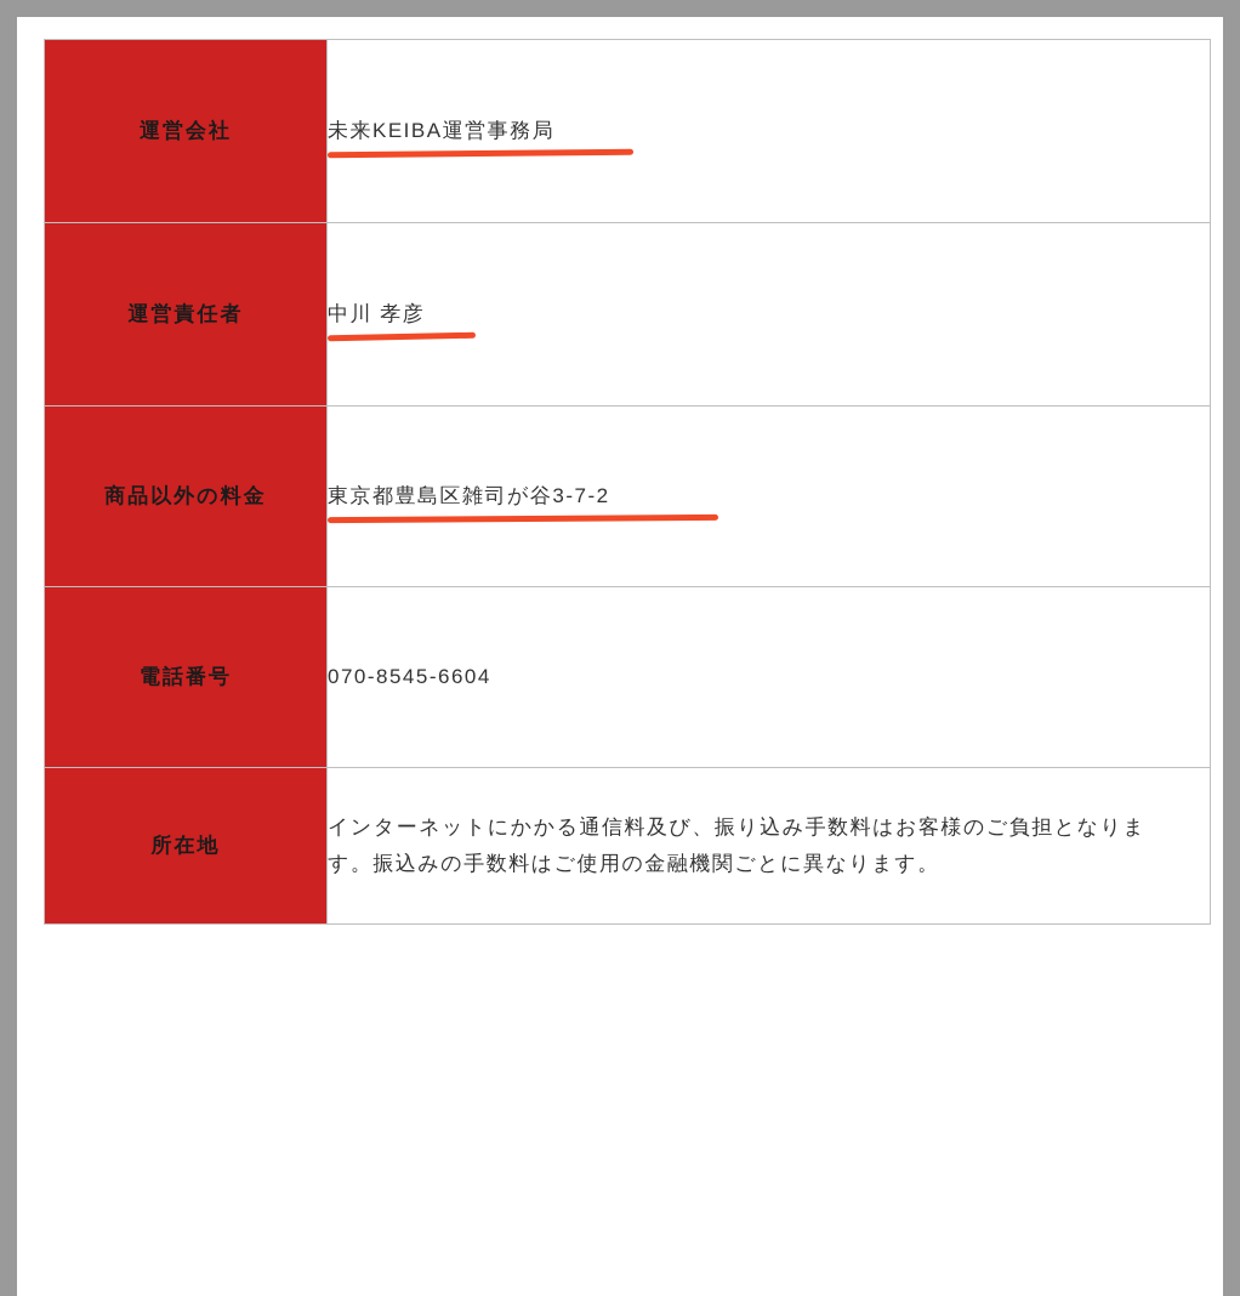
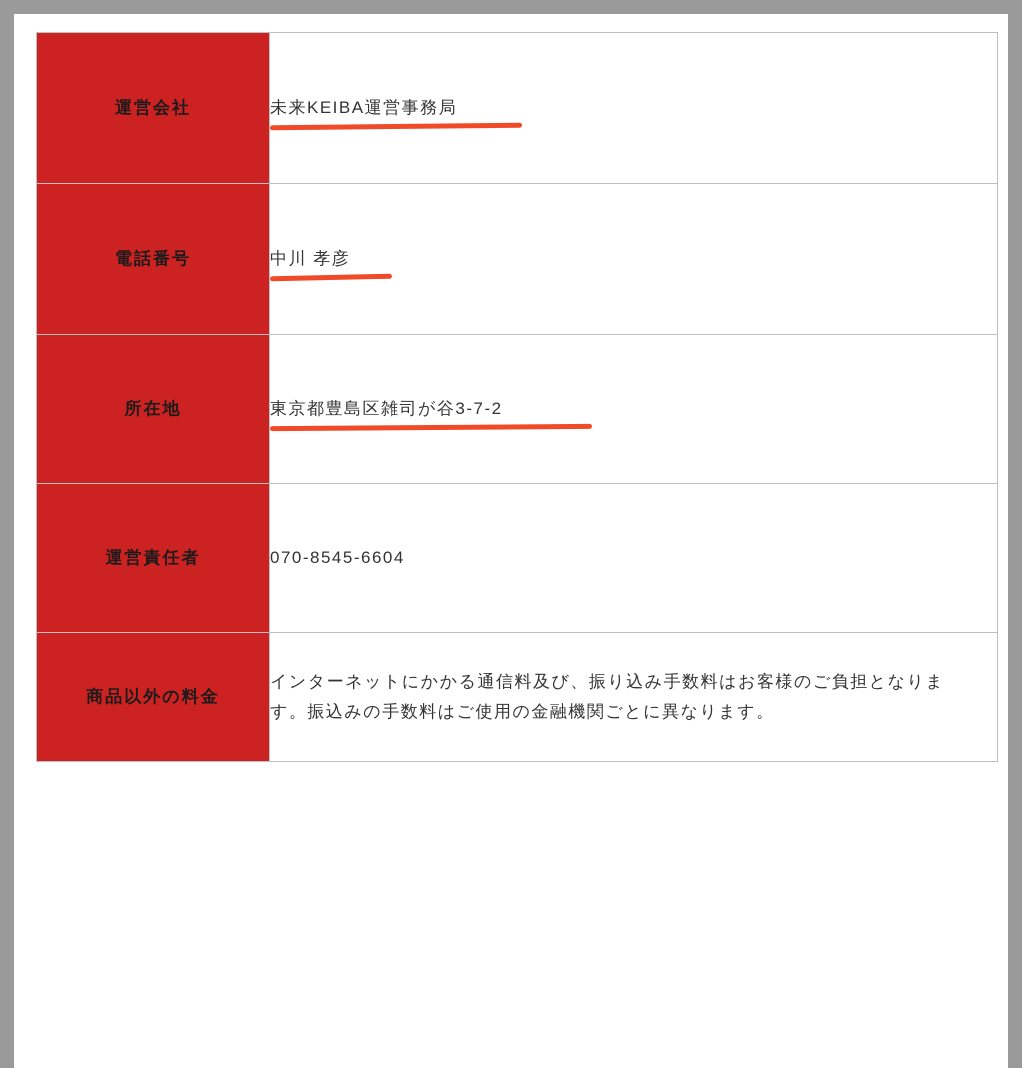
  運営会社	未来KEIBA運営事務局
- 運営責任者	中川 孝彦
+ 電話番号	中川 孝彦
- 商品以外の料金	東京都豊島区雑司が谷3-7-2
+ 所在地	東京都豊島区雑司が谷3-7-2
- 電話番号	070-8545-6604
+ 運営責任者	070-8545-6604
- 所在地	インターネットにかかる通信料及び、振り込み手数料はお客様のご負担となります。振込みの手数料はご使用の金融機関ごとに異なります。
+ 商品以外の料金	インターネットにかかる通信料及び、振り込み手数料はお客様のご負担となります。振込みの手数料はご使用の金融機関ごとに異なります。
